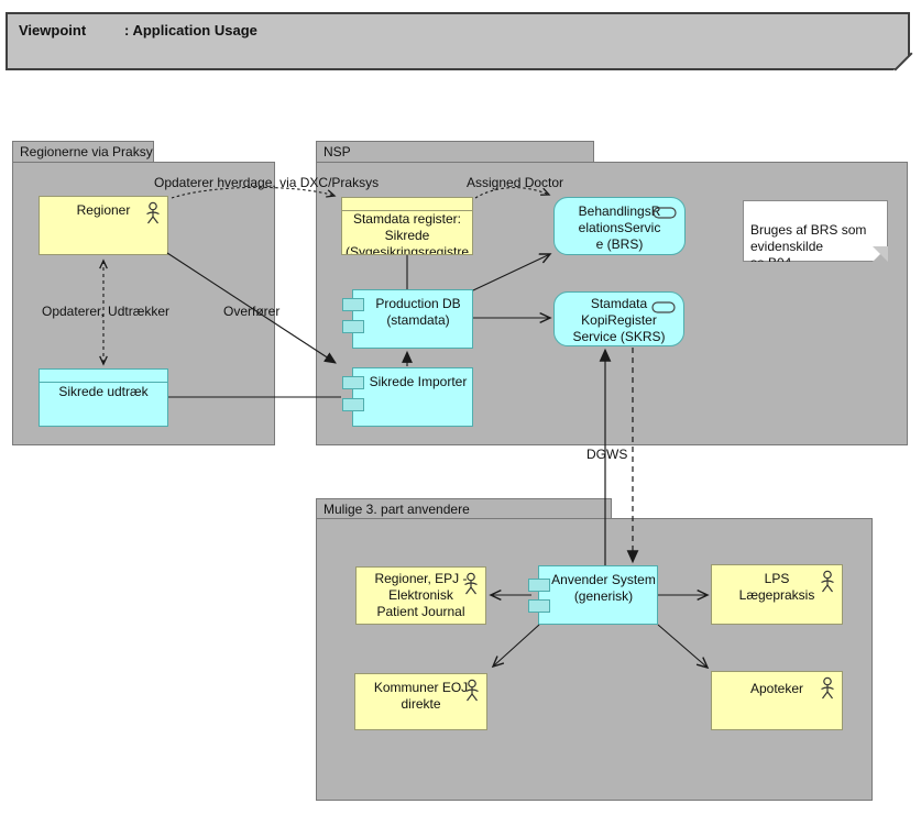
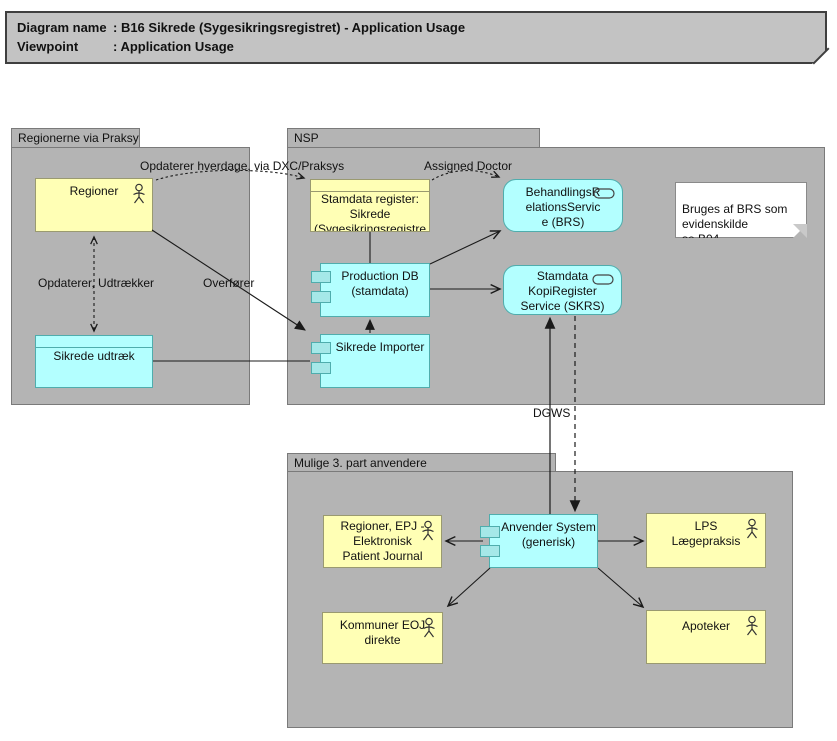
+ Diagram name
+ : B16 Sikrede (Sygesikringsregistret) - Application Usage
  Viewpoint
  : Application Usage
  Regionerne via Praksy
  NSP
  Mulige 3. part anvendere
  Regioner
  Sikrede udtræk
  Stamdata register:
  Sikrede
  (Sygesikringsregistre
  Production DB
  (stamdata)
  Sikrede Importer
  BehandlingsR
  elationsServic
  e (BRS)
  Stamdata
  KopiRegister
  Service (SKRS)
  Bruges af BRS som
  evidenskilde
  Anvender System
  (generisk)
  Regioner, EPJ -
  Elektronisk
  Patient Journal
  LPS
  Lægepraksis
  Kommuner EOJ
  direkte
  Apoteker
  Opdaterer hverdage, via DXC/Praksys
  Assigned Doctor
  Opdaterer, Udtrækker
  Overfører
  DGWS
